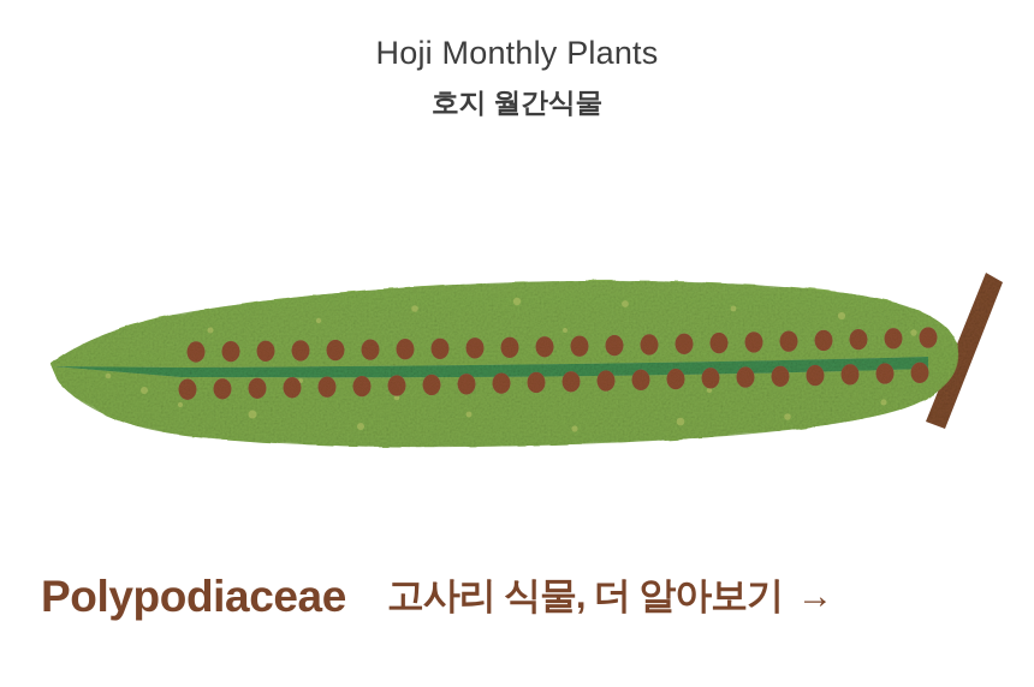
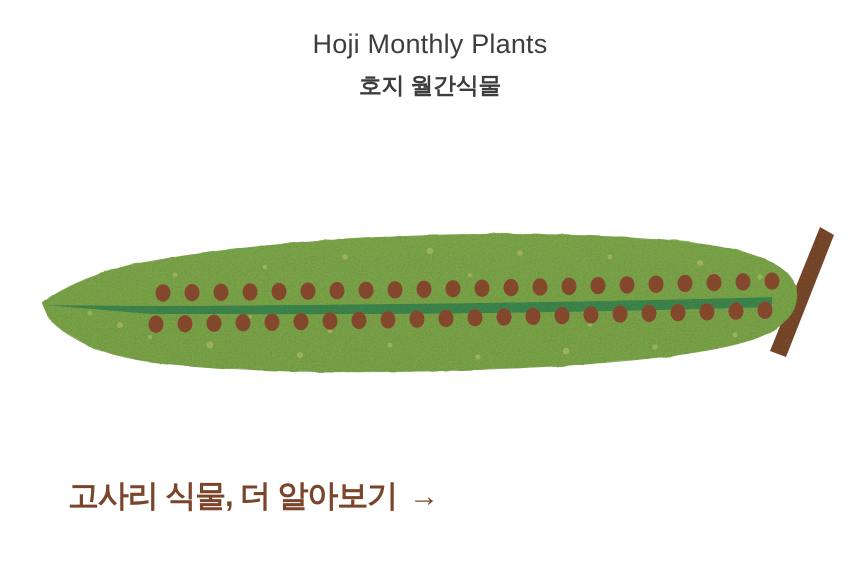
  Hoji Monthly Plants
  호지 월간식물
- Polypodiaceae
  고사리 식물, 더 알아보기
  →
